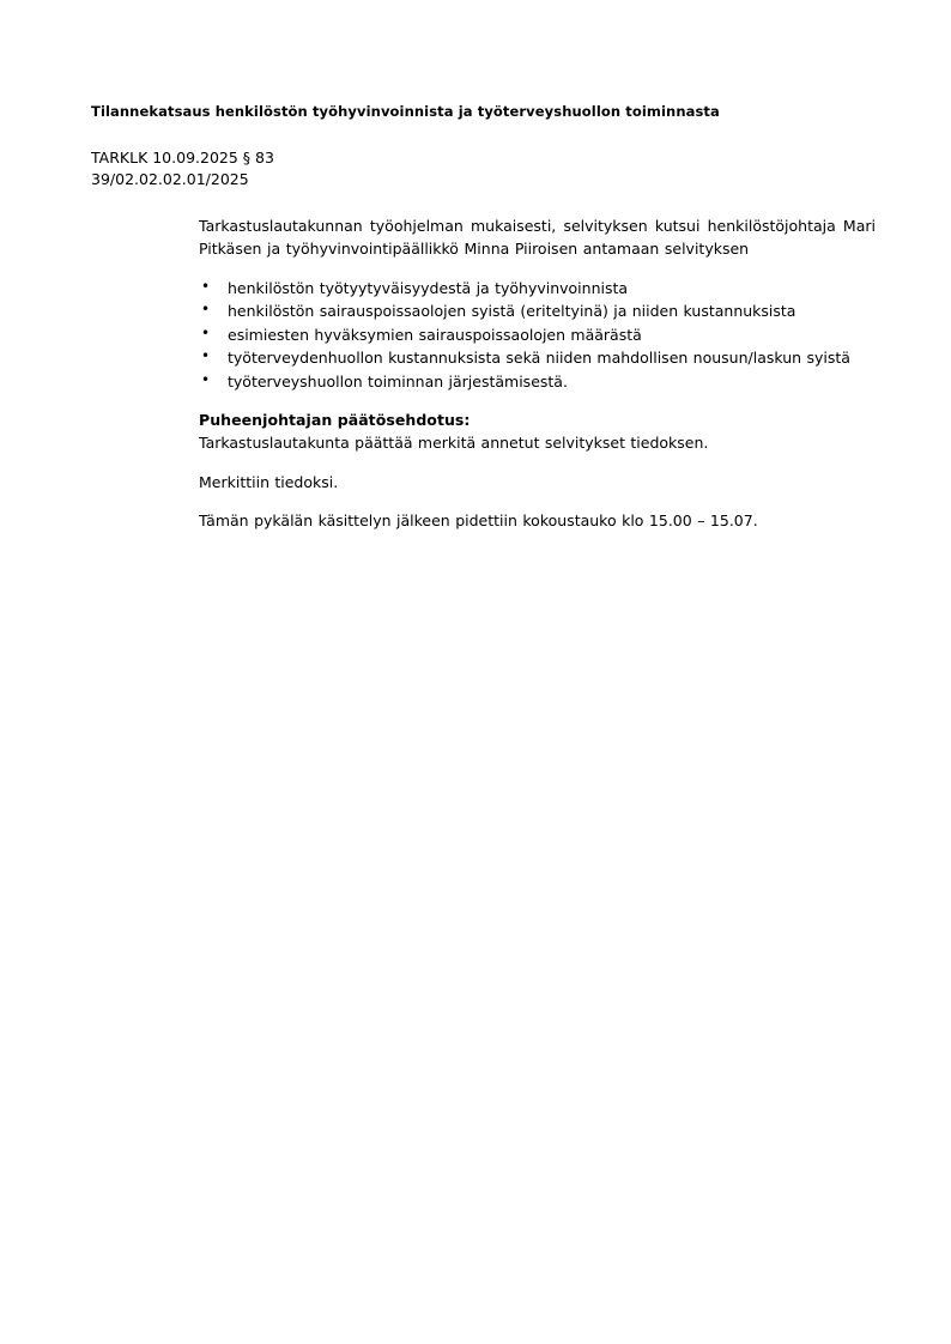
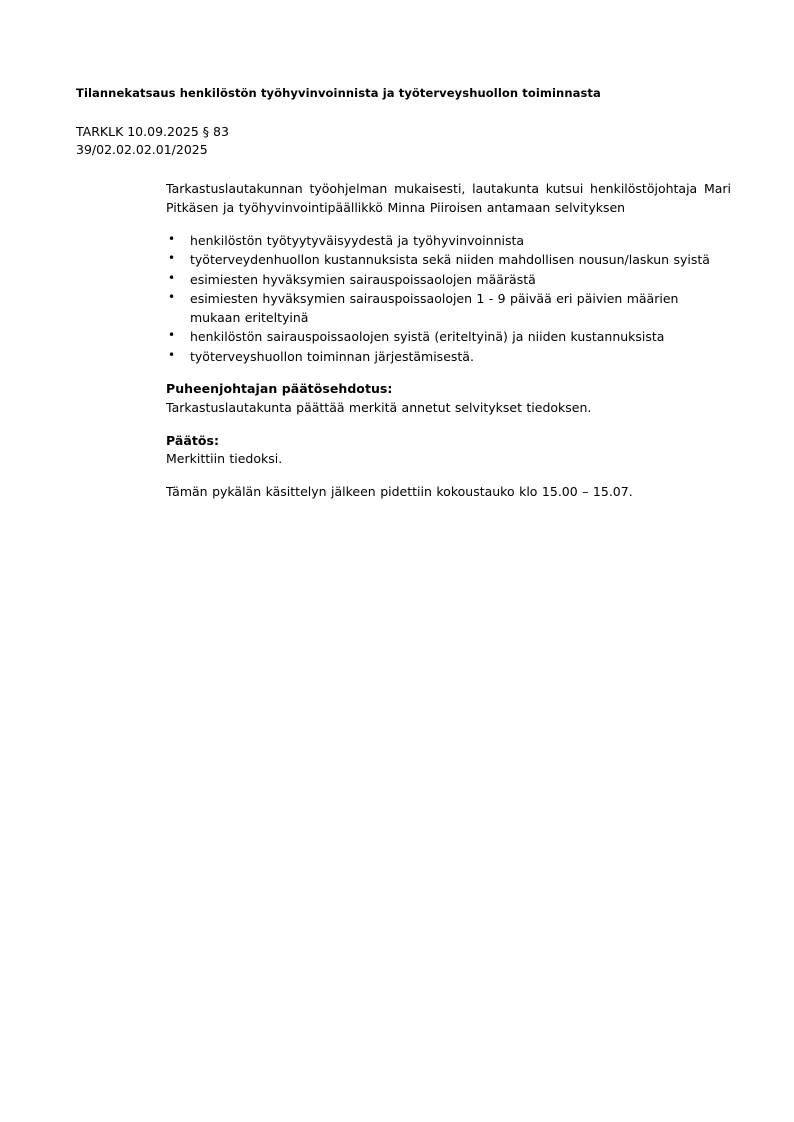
  Tilannekatsaus henkilöstön työhyvinvoinnista ja työterveyshuollon toiminnasta
  TARKLK 10.09.2025 § 83
  39/02.02.02.01/2025
- Tarkastuslautakunnan työohjelman mukaisesti, selvityksen kutsui henkilöstöjohtaja Mari Pitkäsen ja työhyvinvointipäällikkö Minna Piiroisen antamaan selvityksen
+ Tarkastuslautakunnan työohjelman mukaisesti, lautakunta kutsui henkilöstöjohtaja Mari Pitkäsen ja työhyvinvointipäällikkö Minna Piiroisen antamaan selvityksen
  henkilöstön työtyytyväisyydestä ja työhyvinvoinnista
- henkilöstön sairauspoissaolojen syistä (eriteltyinä) ja niiden kustannuksista
+ työterveydenhuollon kustannuksista sekä niiden mahdollisen nousun/laskun syistä
  esimiesten hyväksymien sairauspoissaolojen määrästä
+ esimiesten hyväksymien sairauspoissaolojen 1 - 9 päivää eri päivien määrien mukaan eriteltyinä
- työterveydenhuollon kustannuksista sekä niiden mahdollisen nousun/laskun syistä
+ henkilöstön sairauspoissaolojen syistä (eriteltyinä) ja niiden kustannuksista
  työterveyshuollon toiminnan järjestämisestä.
  Puheenjohtajan päätösehdotus:
  Tarkastuslautakunta päättää merkitä annetut selvitykset tiedoksen.
+ Päätös:
  Merkittiin tiedoksi.
  Tämän pykälän käsittelyn jälkeen pidettiin kokoustauko klo 15.00 – 15.07.
